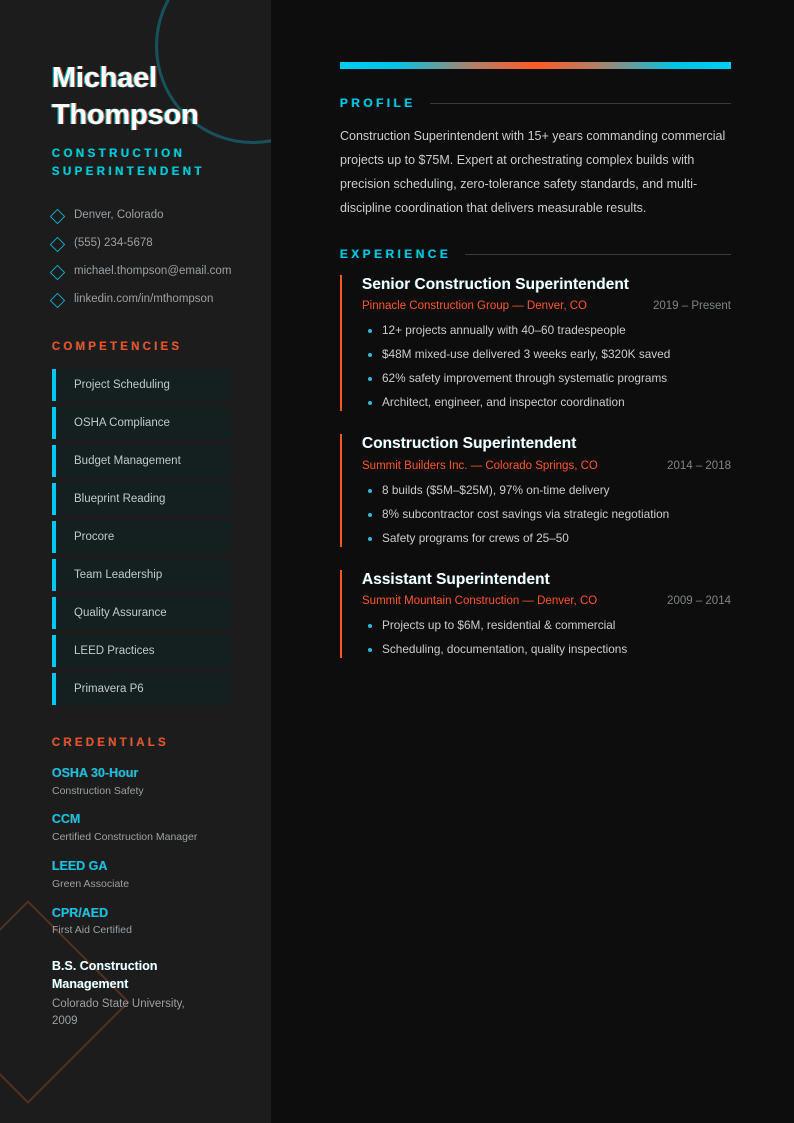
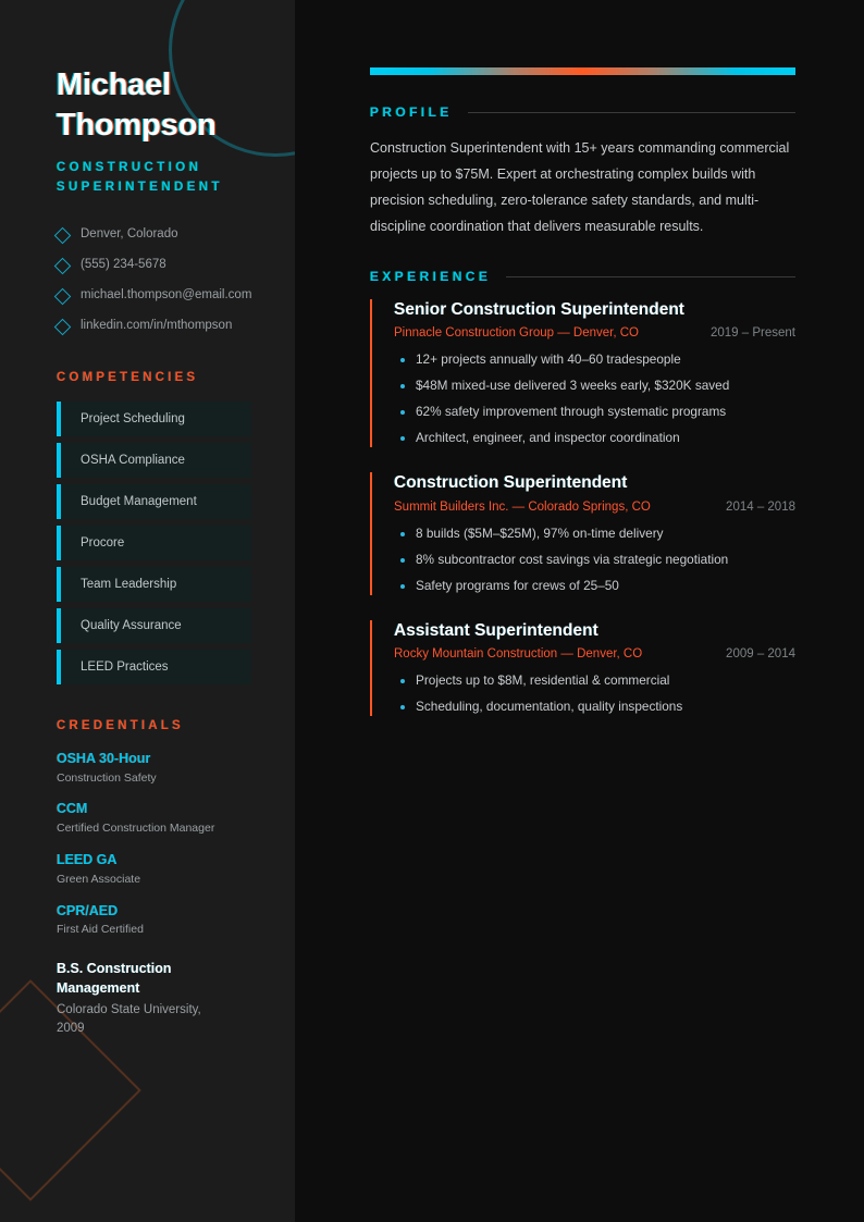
  Michael
  Thompson
  CONSTRUCTION
  SUPERINTENDENT
  Denver, Colorado
  (555) 234-5678
  michael.thompson@email.com
  linkedin.com/in/mthompson
  COMPETENCIES
  Project Scheduling
  OSHA Compliance
  Budget Management
- Blueprint Reading
  Procore
  Team Leadership
  Quality Assurance
  LEED Practices
- Primavera P6
  CREDENTIALS
  OSHA 30-Hour
  Construction Safety
  CCM
  Certified Construction Manager
  LEED GA
  Green Associate
  CPR/AED
  First Aid Certified
  B.S. Construction Management
  Colorado State University, 2009
  PROFILE
  Construction Superintendent with 15+ years commanding commercial projects up to $75M. Expert at orchestrating complex builds with precision scheduling, zero-tolerance safety standards, and multi-discipline coordination that delivers measurable results.
  EXPERIENCE
  Senior Construction Superintendent
  Pinnacle Construction Group — Denver, CO
  2019 – Present
  12+ projects annually with 40–60 tradespeople
  $48M mixed-use delivered 3 weeks early, $320K saved
  62% safety improvement through systematic programs
  Architect, engineer, and inspector coordination
  Construction Superintendent
  Summit Builders Inc. — Colorado Springs, CO
  2014 – 2018
  8 builds ($5M–$25M), 97% on-time delivery
  8% subcontractor cost savings via strategic negotiation
  Safety programs for crews of 25–50
  Assistant Superintendent
- Summit Mountain Construction — Denver, CO
+ Rocky Mountain Construction — Denver, CO
  2009 – 2014
- Projects up to $6M, residential & commercial
+ Projects up to $8M, residential & commercial
  Scheduling, documentation, quality inspections
